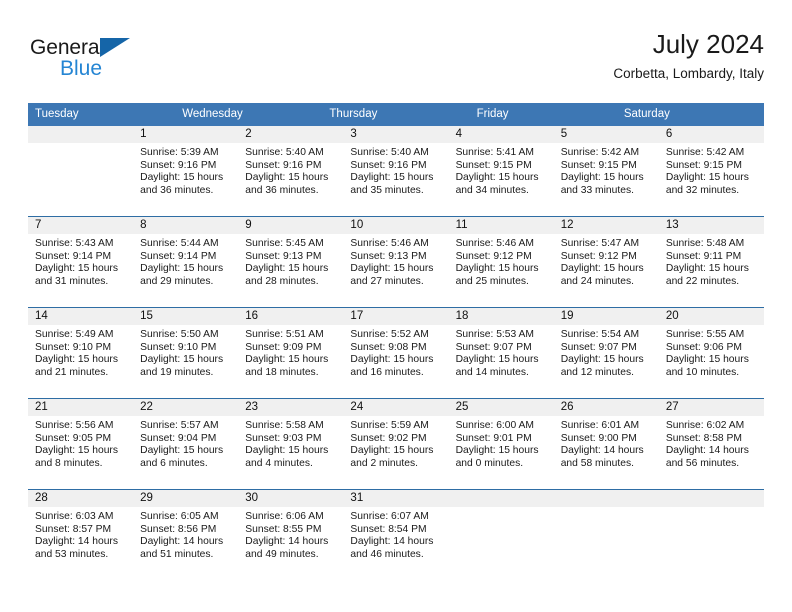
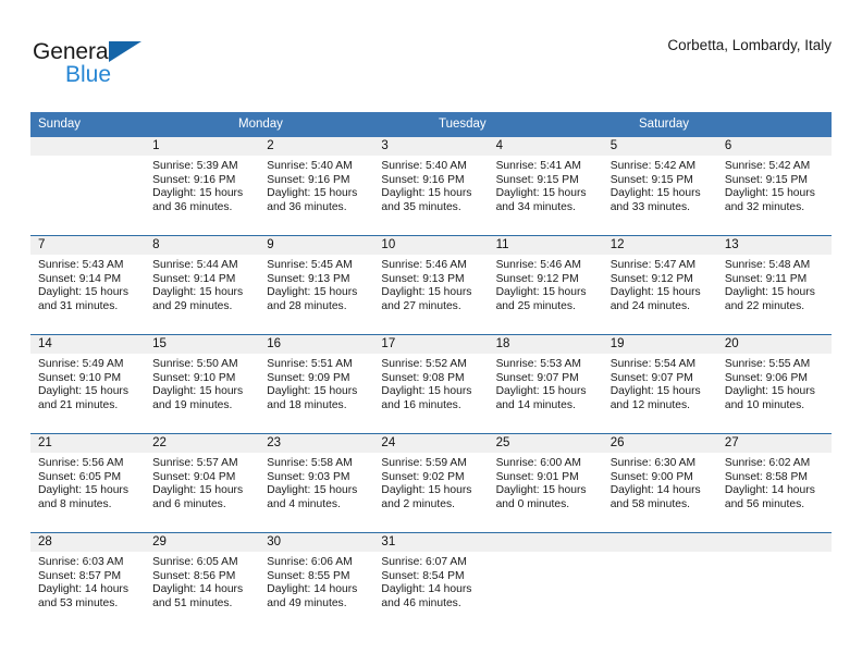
  General
  Blue
- July 2024
  Corbetta, Lombardy, Italy
+ Sunday
+ Monday
  Tuesday
- Wednesday
- Thursday
- Friday
  Saturday
  1
  Sunrise: 5:39 AM
  Sunset: 9:16 PM
  Daylight: 15 hours
  and 36 minutes.
  2
  Sunrise: 5:40 AM
  Sunset: 9:16 PM
  Daylight: 15 hours
  and 36 minutes.
  3
  Sunrise: 5:40 AM
  Sunset: 9:16 PM
  Daylight: 15 hours
  and 35 minutes.
  4
  Sunrise: 5:41 AM
  Sunset: 9:15 PM
  Daylight: 15 hours
  and 34 minutes.
  5
  Sunrise: 5:42 AM
  Sunset: 9:15 PM
  Daylight: 15 hours
  and 33 minutes.
  6
  Sunrise: 5:42 AM
  Sunset: 9:15 PM
  Daylight: 15 hours
  and 32 minutes.
  7
  Sunrise: 5:43 AM
  Sunset: 9:14 PM
  Daylight: 15 hours
  and 31 minutes.
  8
  Sunrise: 5:44 AM
  Sunset: 9:14 PM
  Daylight: 15 hours
  and 29 minutes.
  9
  Sunrise: 5:45 AM
  Sunset: 9:13 PM
  Daylight: 15 hours
  and 28 minutes.
  10
  Sunrise: 5:46 AM
  Sunset: 9:13 PM
  Daylight: 15 hours
  and 27 minutes.
  11
  Sunrise: 5:46 AM
  Sunset: 9:12 PM
  Daylight: 15 hours
  and 25 minutes.
  12
  Sunrise: 5:47 AM
  Sunset: 9:12 PM
  Daylight: 15 hours
  and 24 minutes.
  13
  Sunrise: 5:48 AM
  Sunset: 9:11 PM
  Daylight: 15 hours
  and 22 minutes.
  14
  Sunrise: 5:49 AM
  Sunset: 9:10 PM
  Daylight: 15 hours
  and 21 minutes.
  15
  Sunrise: 5:50 AM
  Sunset: 9:10 PM
  Daylight: 15 hours
  and 19 minutes.
  16
  Sunrise: 5:51 AM
  Sunset: 9:09 PM
  Daylight: 15 hours
  and 18 minutes.
  17
  Sunrise: 5:52 AM
  Sunset: 9:08 PM
  Daylight: 15 hours
  and 16 minutes.
  18
  Sunrise: 5:53 AM
  Sunset: 9:07 PM
  Daylight: 15 hours
  and 14 minutes.
  19
  Sunrise: 5:54 AM
  Sunset: 9:07 PM
  Daylight: 15 hours
  and 12 minutes.
  20
  Sunrise: 5:55 AM
  Sunset: 9:06 PM
  Daylight: 15 hours
  and 10 minutes.
  21
  Sunrise: 5:56 AM
- Sunset: 9:05 PM
+ Sunset: 6:05 PM
  Daylight: 15 hours
  and 8 minutes.
  22
  Sunrise: 5:57 AM
  Sunset: 9:04 PM
  Daylight: 15 hours
  and 6 minutes.
  23
  Sunrise: 5:58 AM
  Sunset: 9:03 PM
  Daylight: 15 hours
  and 4 minutes.
  24
  Sunrise: 5:59 AM
  Sunset: 9:02 PM
  Daylight: 15 hours
  and 2 minutes.
  25
  Sunrise: 6:00 AM
  Sunset: 9:01 PM
  Daylight: 15 hours
  and 0 minutes.
  26
- Sunrise: 6:01 AM
+ Sunrise: 6:30 AM
  Sunset: 9:00 PM
  Daylight: 14 hours
  and 58 minutes.
  27
  Sunrise: 6:02 AM
  Sunset: 8:58 PM
  Daylight: 14 hours
  and 56 minutes.
  28
  Sunrise: 6:03 AM
  Sunset: 8:57 PM
  Daylight: 14 hours
  and 53 minutes.
  29
  Sunrise: 6:05 AM
  Sunset: 8:56 PM
  Daylight: 14 hours
  and 51 minutes.
  30
  Sunrise: 6:06 AM
  Sunset: 8:55 PM
  Daylight: 14 hours
  and 49 minutes.
  31
  Sunrise: 6:07 AM
  Sunset: 8:54 PM
  Daylight: 14 hours
  and 46 minutes.
